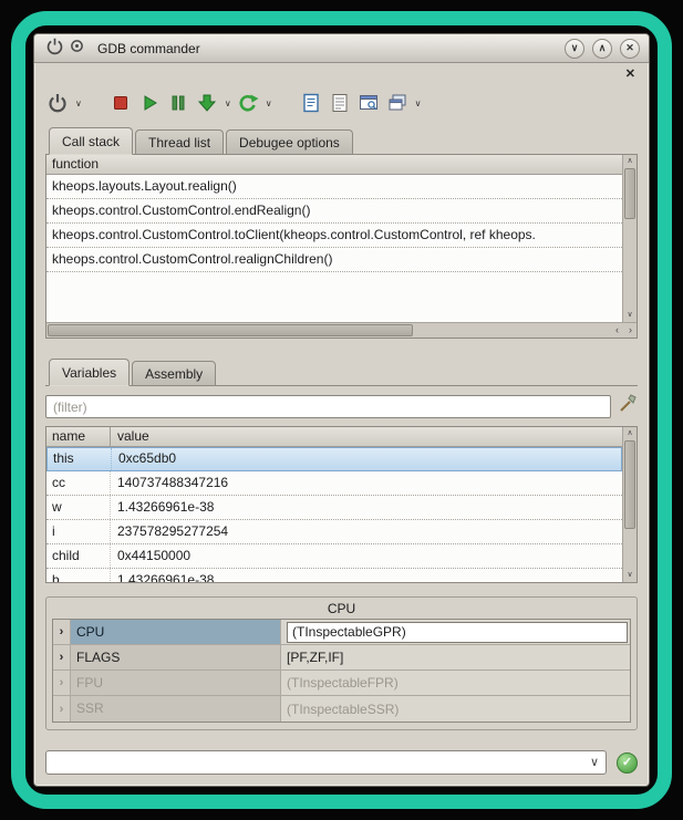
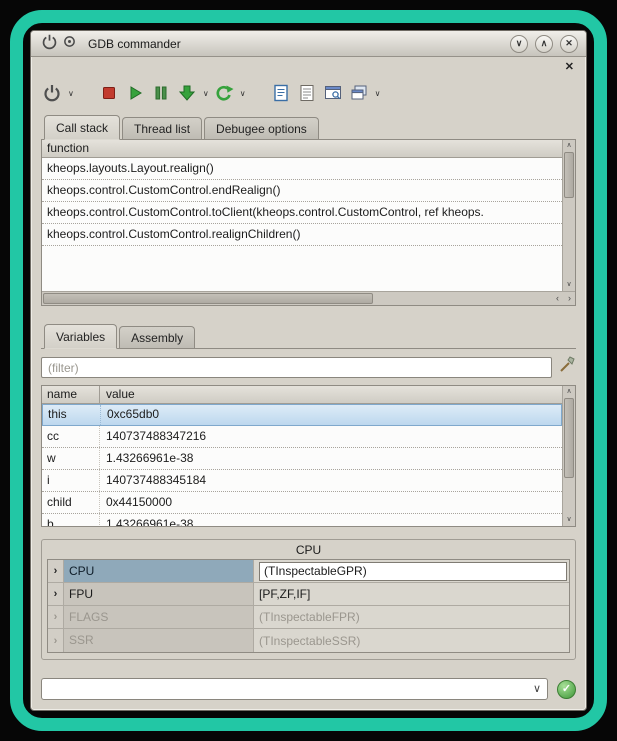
  GDB commander
  ∨
  ∧
  ✕
  ✕
  ∨
  ∨
  ∨
  ∨
  Call stack
  Thread list
  Debugee options
  function
  kheops.layouts.Layout.realign()
  kheops.control.CustomControl.endRealign()
  kheops.control.CustomControl.toClient(kheops.control.CustomControl, ref kheops.
  kheops.control.CustomControl.realignChildren()
  ‹
  ›
  Variables
  Assembly
  (filter)
  name
  value
  this
  0xc65db0
  cc
  140737488347216
  w
  1.43266961e-38
  i
- 237578295277254
+ 140737488345184
  child
  0x44150000
  b
  1.43266961e-38
  CPU
  ›
  CPU
  (TInspectableGPR)
  ›
- FLAGS
+ FPU
  [PF,ZF,IF]
  ›
- FPU
+ FLAGS
  (TInspectableFPR)
  ›
  SSR
  (TInspectableSSR)
  ∨
  ✓
